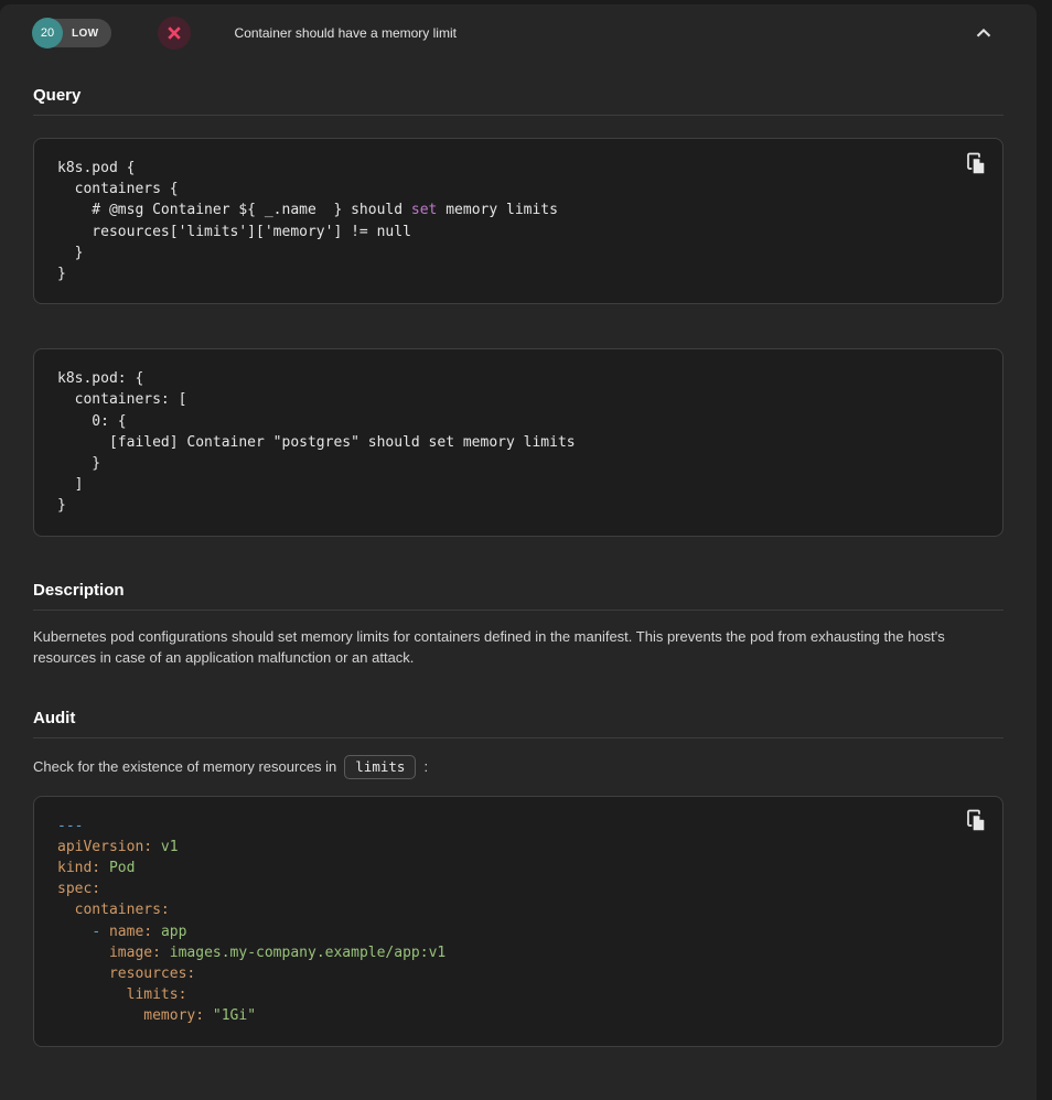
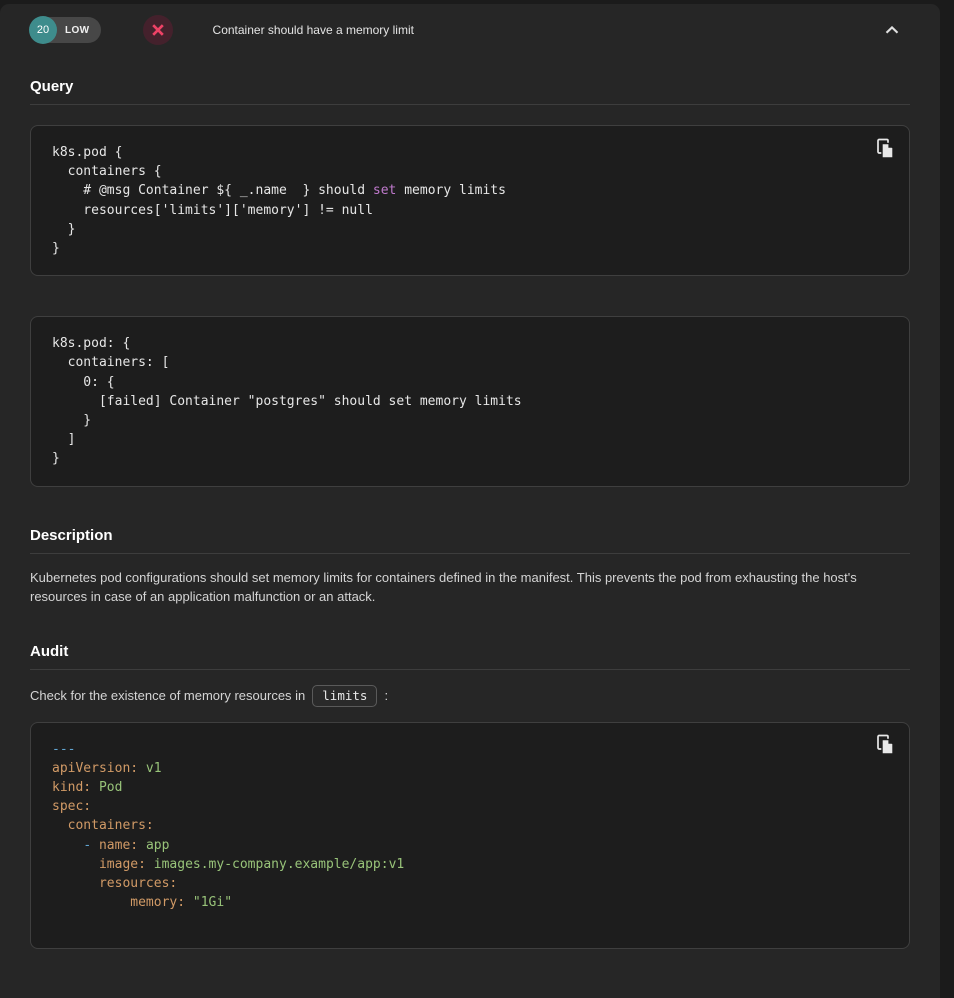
  20
  LOW
  Container should have a memory limit
  Query
  k8s.pod {
  containers {
  # @msg Container ${ _.name } should set memory limits
  resources['limits']['memory'] != null
  }
  }
  k8s.pod: {
  containers: [
  0: {
  [failed] Container "postgres" should set memory limits
  }
  ]
  }
  Description
  Kubernetes pod configurations should set memory limits for containers defined in the manifest. This prevents the pod from exhausting the host's resources in case of an application malfunction or an attack.
  Audit
  Check for the existence of memory resources in
  limits
  :
  ---
  apiVersion: v1
  kind: Pod
  spec:
  containers:
  - name: app
  image: images.my-company.example/app:v1
  resources:
- limits:
  memory: "1Gi"
